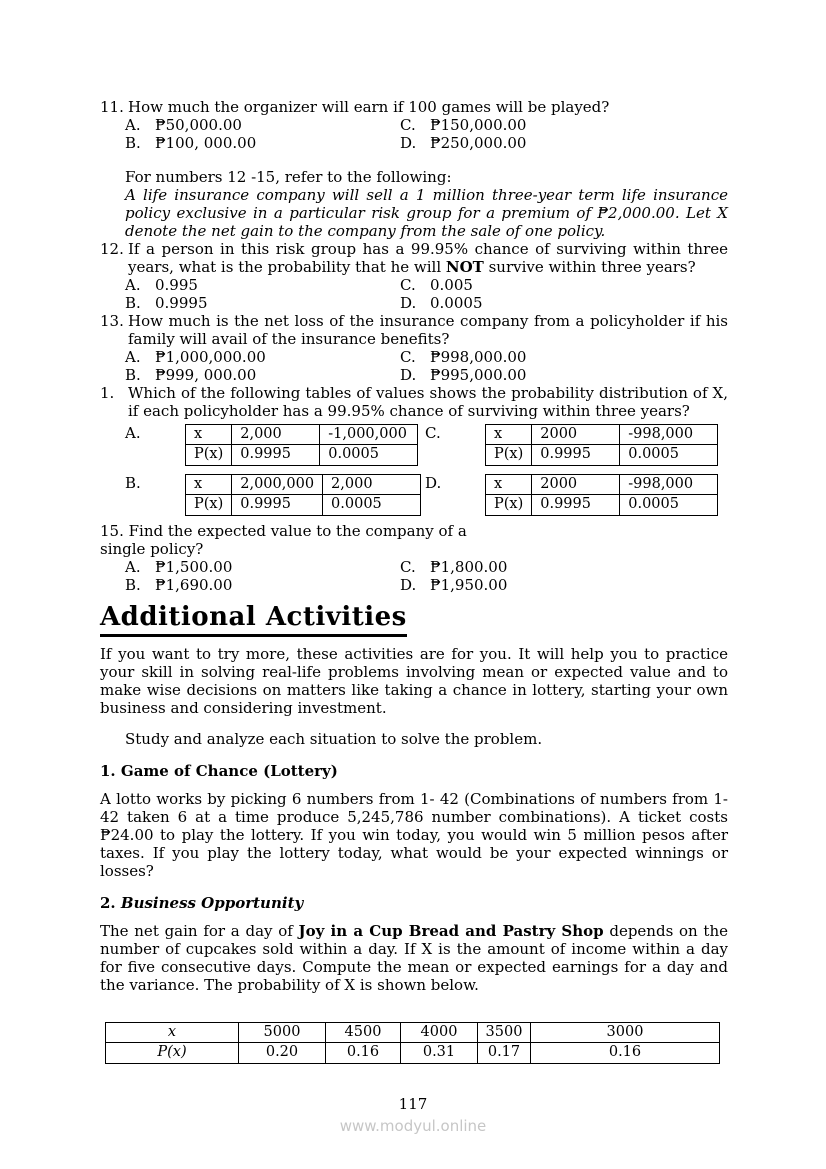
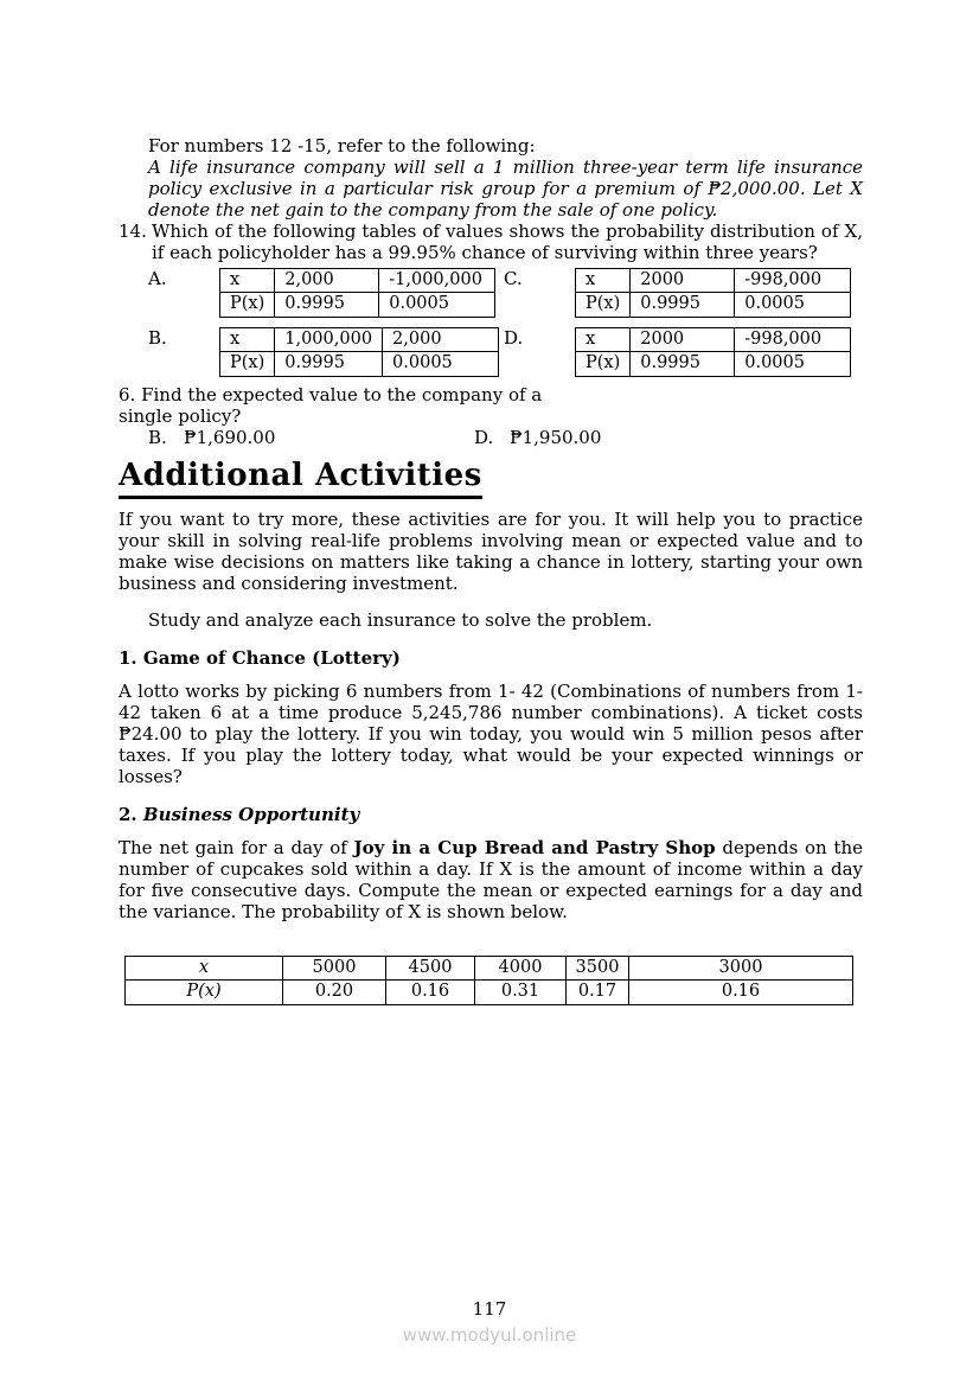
- 11.
- How much the organizer will earn if 100 games will be played?
- A. ₱50,000.00
- C. ₱150,000.00
- B. ₱100, 000.00
- D. ₱250,000.00
  For numbers 12 -15, refer to the following:
  A life insurance company will sell a 1 million three-year term life insurance policy exclusive in a particular risk group for a premium of ₱2,000.00. Let X denote the net gain to the company from the sale of one policy.
- 12.
- If a person in this risk group has a 99.95% chance of surviving within three years, what is the probability that he will NOT survive within three years?
- A. 0.995
- C. 0.005
- B. 0.9995
- D. 0.0005
- 13.
- How much is the net loss of the insurance company from a policyholder if his family will avail of the insurance benefits?
- A. ₱1,000,000.00
- C. ₱998,000.00
- B. ₱999, 000.00
- D. ₱995,000.00
- 1.
+ 14.
  Which of the following tables of values shows the probability distribution of X, if each policyholder has a 99.95% chance of surviving within three years?
  A.
  x	2,000	-1,000,000
  P(x)	0.9995	0.0005
  C.
  x	2000	-998,000
  P(x)	0.9995	0.0005
  B.
- x	2,000,000	2,000
+ x	1,000,000	2,000
  P(x)	0.9995	0.0005
  D.
  x	2000	-998,000
  P(x)	0.9995	0.0005
- 15. Find the expected value to the company of a single policy?
+ 6. Find the expected value to the company of a single policy?
- A. ₱1,500.00
- C. ₱1,800.00
  B. ₱1,690.00
  D. ₱1,950.00
  Additional Activities
  If you want to try more, these activities are for you. It will help you to practice your skill in solving real-life problems involving mean or expected value and to make wise decisions on matters like taking a chance in lottery, starting your own business and considering investment.
- Study and analyze each situation to solve the problem.
+ Study and analyze each insurance to solve the problem.
  1. Game of Chance (Lottery)
  A lotto works by picking 6 numbers from 1- 42 (Combinations of numbers from 1-42 taken 6 at a time produce 5,245,786 number combinations). A ticket costs ₱24.00 to play the lottery. If you win today, you would win 5 million pesos after taxes. If you play the lottery today, what would be your expected winnings or losses?
  2. Business Opportunity
  The net gain for a day of Joy in a Cup Bread and Pastry Shop depends on the number of cupcakes sold within a day. If X is the amount of income within a day for five consecutive days. Compute the mean or expected earnings for a day and the variance. The probability of X is shown below.
  x	5000	4500	4000	3500	3000
  P(x)	0.20	0.16	0.31	0.17	0.16
  117
  www.modyul.online
